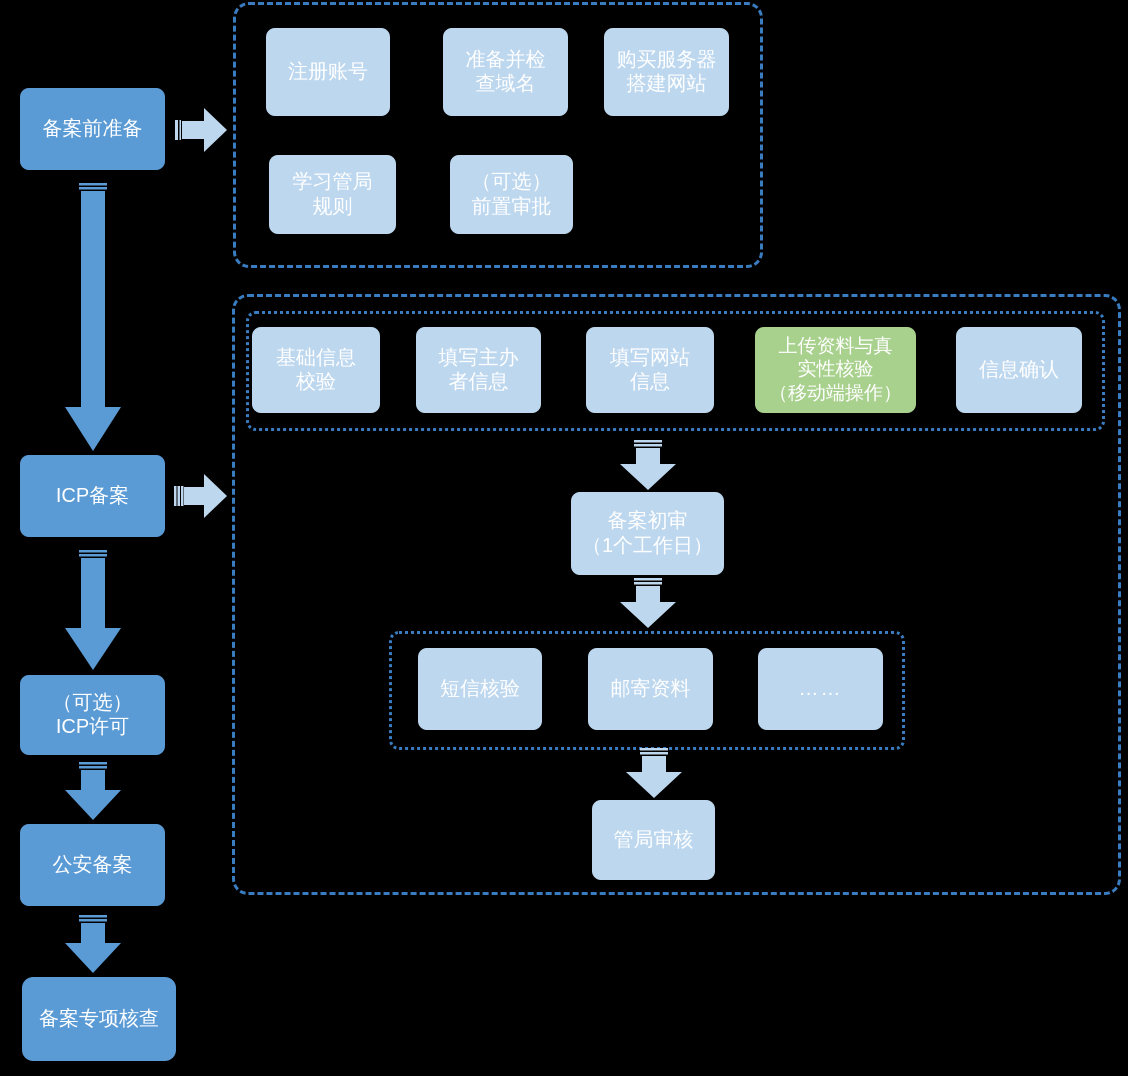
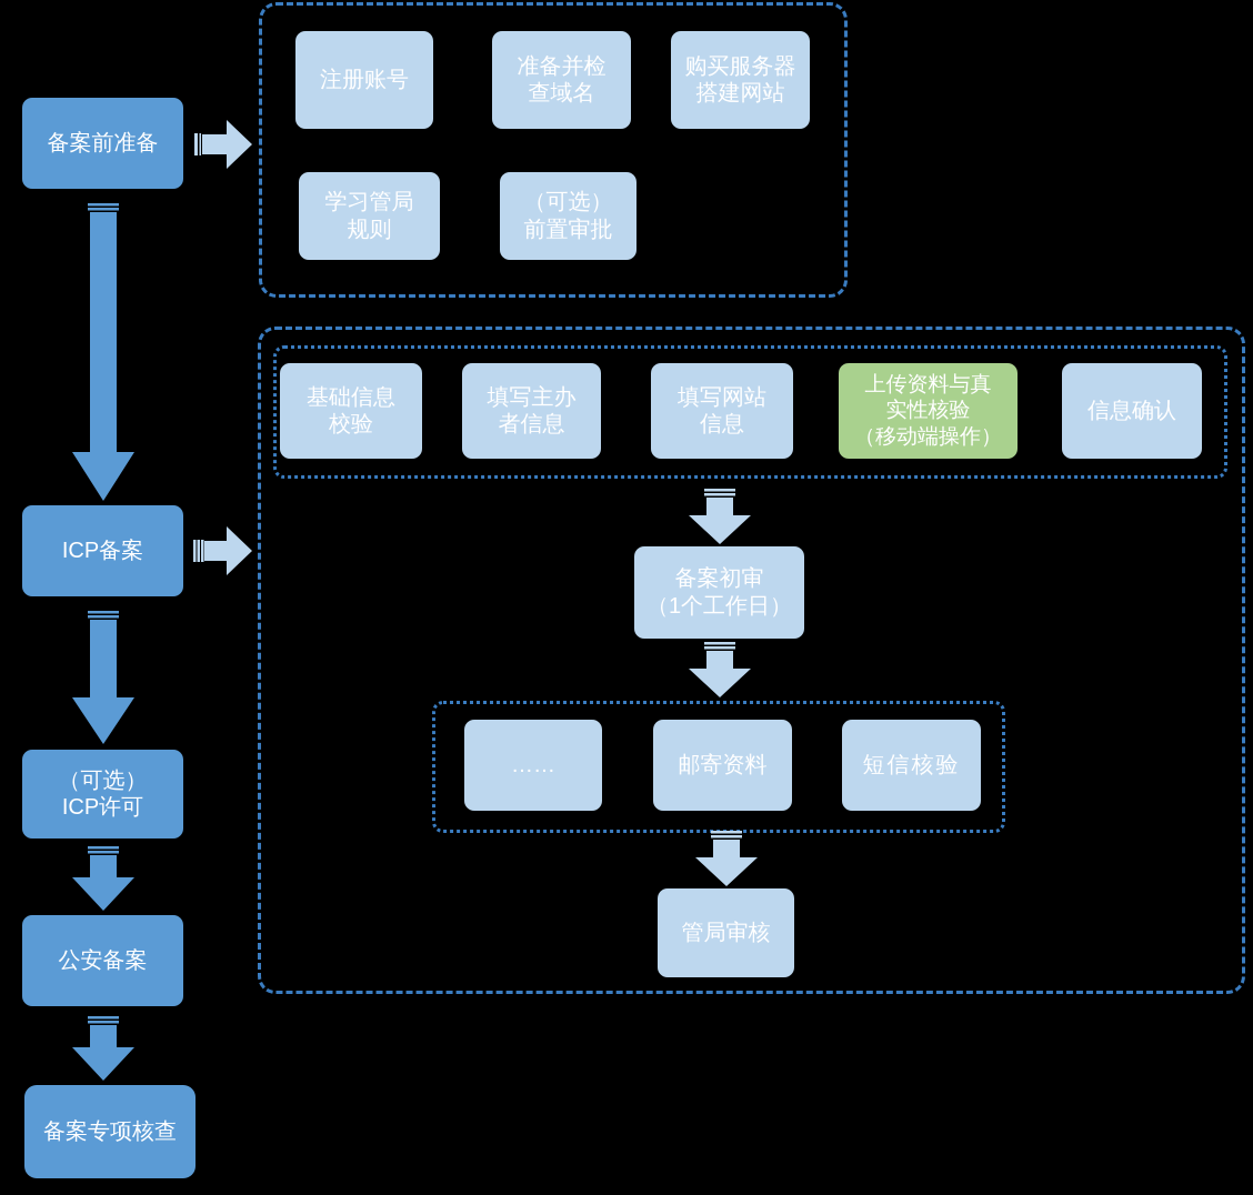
  注册账号
  准备并检
  查域名
  购买服务器
  搭建网站
  学习管局
  规则
  （可选）
  前置审批
  基础信息
  校验
  填写主办
  者信息
  填写网站
  信息
  上传资料与真
  实性核验
  （移动端操作）
  信息确认
  备案初审
  （1个工作日）
- 短信核验
+ ……
  邮寄资料
- ……
+ 短信核验
  管局审核
  备案前准备
  ICP备案
  （可选）
  ICP许可
  公安备案
  备案专项核查
